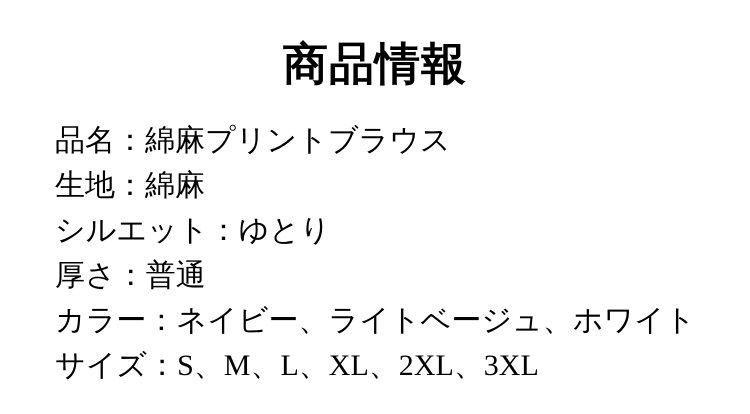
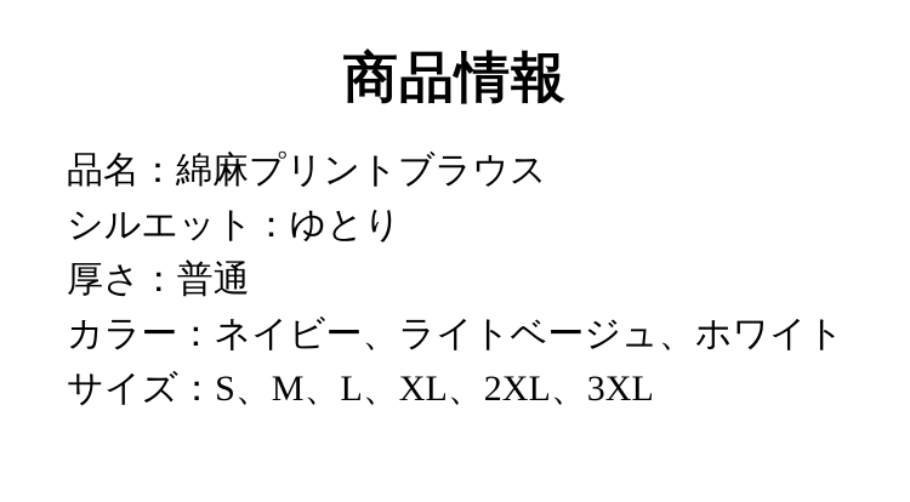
  商品情報
  品名：綿麻プリントブラウス
- 生地：綿麻
  シルエット：ゆとり
  厚さ：普通
  カラー：ネイビー、ライトベージュ、ホワイト
  サイズ：S、M、L、XL、2XL、3XL
